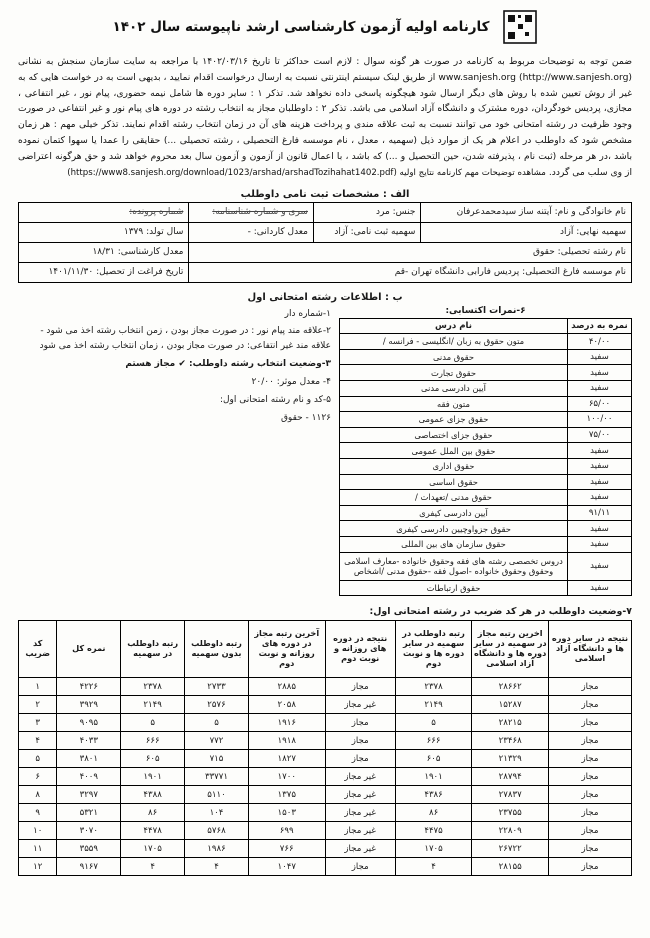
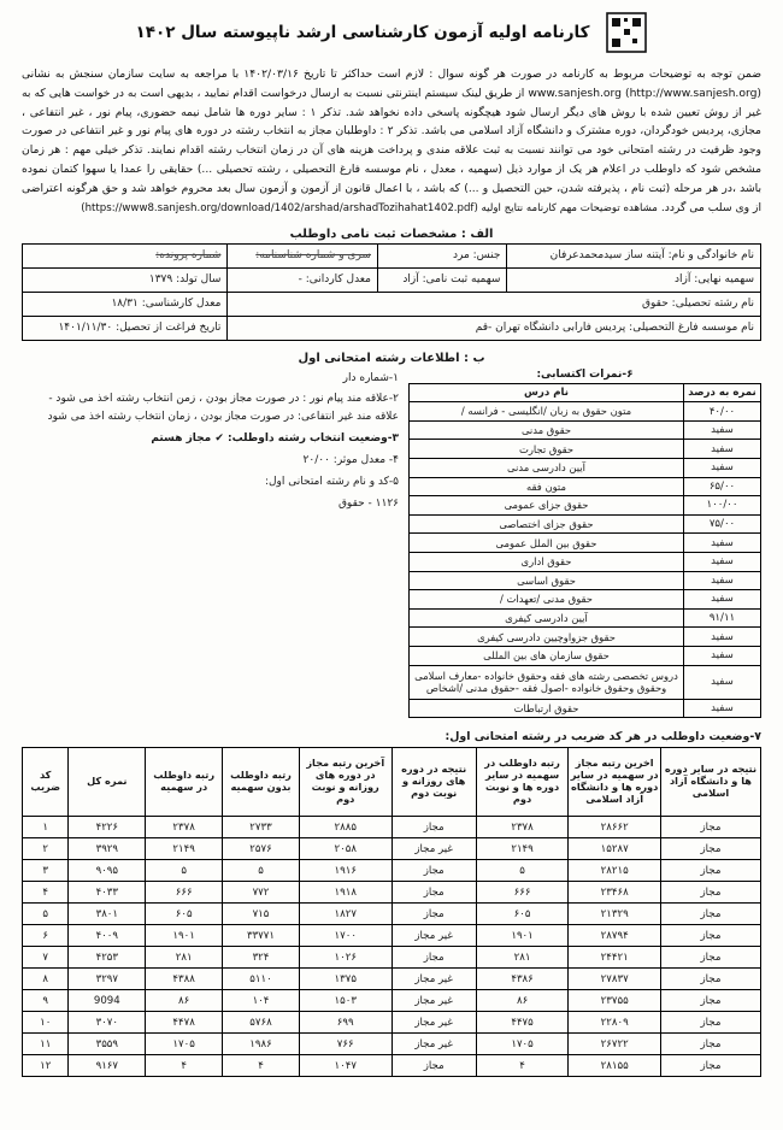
  کارنامه اولیه آزمون کارشناسی ارشد ناپیوسته سال ۱۴۰۲
- ضمن توجه به توضیحات مربوط به کارنامه در صورت هر گونه سوال : لازم است حداکثر تا تاریخ ۱۴۰۲/۰۳/۱۶ با مراجعه به سایت سازمان سنجش به نشانی www.sanjesh.org (http://www.sanjesh.org) از طریق لینک سیستم اینترنتی نسبت به ارسال درخواست اقدام نمایید ، بدیهی است به در خواست هایی که به غیر از روش تعیین شده با روش های دیگر ارسال شود هیچگونه پاسخی داده نخواهد شد. تذکر ۱ : سایر دوره ها شامل نیمه حضوری، پیام نور ، غیر انتفاعی ، مجازی، پردیس خودگردان، دوره مشترک و دانشگاه آزاد اسلامی می باشد. تذکر ۲ : داوطلبان مجاز به انتخاب رشته در دوره های پیام نور و غیر انتفاعی در صورت وجود ظرفیت در رشته امتحانی خود می توانند نسبت به ثبت علاقه مندی و پرداخت هزینه های آن در زمان انتخاب رشته اقدام نمایند. تذکر خیلی مهم : هر زمان مشخص شود که داوطلب در اعلام هر یک از موارد ذیل (سهمیه ، معدل ، نام موسسه فارغ التحصیلی ، رشته تحصیلی ...) حقایقی را عمدا یا سهوا کتمان نموده باشد ،در هر مرحله (ثبت نام ، پذیرفته شدن، حین التحصیل و ...) که باشد ، با اعمال قانون از آزمون و آزمون سال بعد محروم خواهد شد و حق هرگونه اعتراضی از وی سلب می گردد. مشاهده توضیحات مهم کارنامه نتایج اولیه (https://www8.sanjesh.org/download/1023/arshad/arshadTozihahat1402.pdf)
+ ضمن توجه به توضیحات مربوط به کارنامه در صورت هر گونه سوال : لازم است حداکثر تا تاریخ ۱۴۰۲/۰۳/۱۶ با مراجعه به سایت سازمان سنجش به نشانی www.sanjesh.org (http://www.sanjesh.org) از طریق لینک سیستم اینترنتی نسبت به ارسال درخواست اقدام نمایید ، بدیهی است به در خواست هایی که به غیر از روش تعیین شده با روش های دیگر ارسال شود هیچگونه پاسخی داده نخواهد شد. تذکر ۱ : سایر دوره ها شامل نیمه حضوری، پیام نور ، غیر انتفاعی ، مجازی، پردیس خودگردان، دوره مشترک و دانشگاه آزاد اسلامی می باشد. تذکر ۲ : داوطلبان مجاز به انتخاب رشته در دوره های پیام نور و غیر انتفاعی در صورت وجود ظرفیت در رشته امتحانی خود می توانند نسبت به ثبت علاقه مندی و پرداخت هزینه های آن در زمان انتخاب رشته اقدام نمایند. تذکر خیلی مهم : هر زمان مشخص شود که داوطلب در اعلام هر یک از موارد ذیل (سهمیه ، معدل ، نام موسسه فارغ التحصیلی ، رشته تحصیلی ...) حقایقی را عمدا یا سهوا کتمان نموده باشد ،در هر مرحله (ثبت نام ، پذیرفته شدن، حین التحصیل و ...) که باشد ، با اعمال قانون از آزمون و آزمون سال بعد محروم خواهد شد و حق هرگونه اعتراضی از وی سلب می گردد. مشاهده توضیحات مهم کارنامه نتایج اولیه (https://www8.sanjesh.org/download/1402/arshad/arshadTozihahat1402.pdf)
  الف : مشخصات ثبت نامی داوطلب
  نام خانوادگی و نام: آیتنه ساز سیدمحمدعرفان	جنس: مرد	سری و شماره شناسنامه:	شماره پرونده:
  سهمیه نهایی: آزاد	سهمیه ثبت نامی: آزاد	معدل کاردانی: -	سال تولد: ۱۳۷۹
  نام رشته تحصیلی: حقوق	معدل کارشناسی: ۱۸/۳۱
  نام موسسه فارغ التحصیلی: پردیس فارابی دانشگاه تهران -قم	تاریخ فراغت از تحصیل: ۱۴۰۱/۱۱/۳۰
  ب : اطلاعات رشته امتحانی اول
  ۶-نمرات اکتسابی:
  نمره به درصد	نام درس
  ۴۰/۰۰	متون حقوق به زبان /انگلیسی - فرانسه /
  سفید	حقوق مدنی
  سفید	حقوق تجارت
  سفید	آیین دادرسی مدنی
  ۶۵/۰۰	متون فقه
  ۱۰۰/۰۰	حقوق جزای عمومی
  ۷۵/۰۰	حقوق جزای اختصاصی
  سفید	حقوق بین الملل عمومی
  سفید	حقوق اداری
  سفید	حقوق اساسی
  سفید	حقوق مدنی /تعهدات /
  ۹۱/۱۱	آیین دادرسی کیفری
  سفید	حقوق جزواوچیین دادرسی کیفری
  سفید	حقوق سازمان های بین المللی
  سفید	دروس تخصصی رشته های فقه وحقوق خانواده -معارف اسلامی وحقوق وحقوق خانواده -اصول فقه -حقوق مدنی /اشخاص
  سفید	حقوق ارتباطات
  ۱-شماره دار
  ۲-علاقه مند پیام نور : در صورت مجاز بودن ، زمن انتخاب رشته اخذ می شود - علاقه مند غیر انتفاعی: در صورت مجاز بودن ، زمان انتخاب رشته اخذ می شود
  ۳-وضعیت انتخاب رشته داوطلب: ✔ مجاز هستم
  ۴- معدل موثر: ۲۰/۰۰
  ۵-کد و نام رشته امتحانی اول:
  ۱۱۲۶ - حقوق
  ۷-وضعیت داوطلب در هر کد ضریب در رشته امتحانی اول:
  نتیجه در سایر دوره ها و دانشگاه آزاد اسلامی	اخرین رتبه مجاز در سهمیه در سایر دوره ها و دانشگاه آزاد اسلامی	رتبه داوطلب در سهمیه در سایر دوره ها و نوبت دوم	نتیجه در دوره های روزانه و نوبت دوم	آخرین رتبه مجاز در دوره های روزانه و نوبت دوم	رتبه داوطلب بدون سهمیه	رتبه داوطلب در سهمیه	نمره کل	کد ضریب
  مجاز	۲۸۶۶۲	۲۳۷۸	مجاز	۲۸۸۵	۲۷۳۳	۲۳۷۸	۴۲۲۶	۱
  مجاز	۱۵۲۸۷	۲۱۴۹	غیر مجاز	۲۰۵۸	۲۵۷۶	۲۱۴۹	۳۹۲۹	۲
  مجاز	۲۸۲۱۵	۵	مجاز	۱۹۱۶	۵	۵	۹۰۹۵	۳
  مجاز	۲۳۴۶۸	۶۶۶	مجاز	۱۹۱۸	۷۷۲	۶۶۶	۴۰۳۳	۴
  مجاز	۲۱۳۲۹	۶۰۵	مجاز	۱۸۲۷	۷۱۵	۶۰۵	۳۸۰۱	۵
  مجاز	۲۸۷۹۴	۱۹۰۱	غیر مجاز	۱۷۰۰	۳۳۷۷۱	۱۹۰۱	۴۰۰۹	۶
+ مجاز	۲۴۴۲۱	۲۸۱	مجاز	۱۰۲۶	۳۲۴	۲۸۱	۴۲۵۳	۷
  مجاز	۲۷۸۳۷	۴۳۸۶	غیر مجاز	۱۳۷۵	۵۱۱۰	۴۳۸۸	۳۲۹۷	۸
- مجاز	۲۳۷۵۵	۸۶	غیر مجاز	۱۵۰۳	۱۰۴	۸۶	۵۳۲۱	۹
+ مجاز	۲۳۷۵۵	۸۶	غیر مجاز	۱۵۰۳	۱۰۴	۸۶	9094	۹
  مجاز	۲۲۸۰۹	۴۴۷۵	غیر مجاز	۶۹۹	۵۷۶۸	۴۴۷۸	۳۰۷۰	۱۰
  مجاز	۲۶۷۲۲	۱۷۰۵	غیر مجاز	۷۶۶	۱۹۸۶	۱۷۰۵	۳۵۵۹	۱۱
  مجاز	۲۸۱۵۵	۴	مجاز	۱۰۴۷	۴	۴	۹۱۶۷	۱۲
